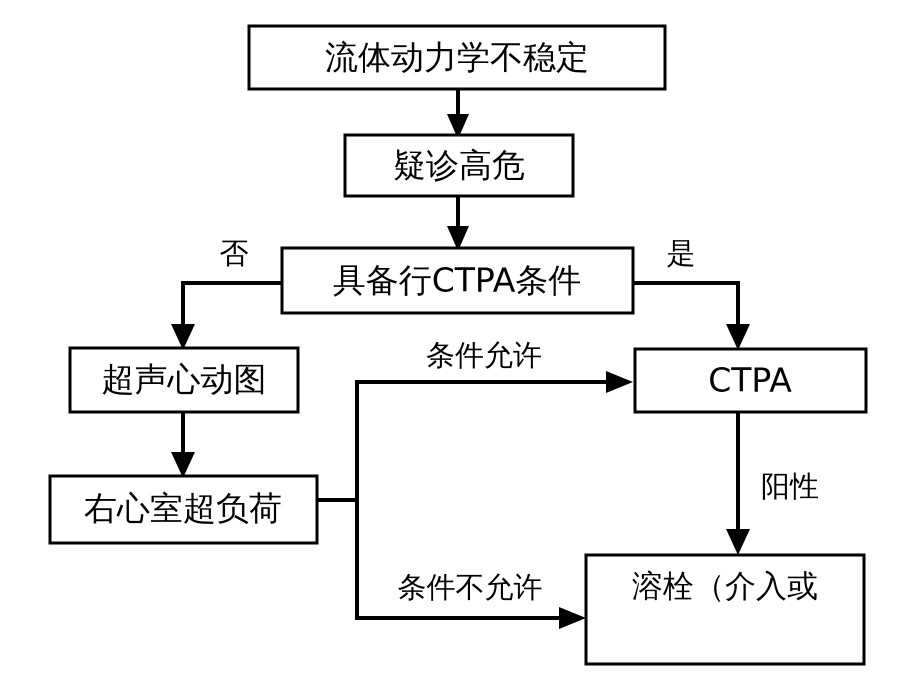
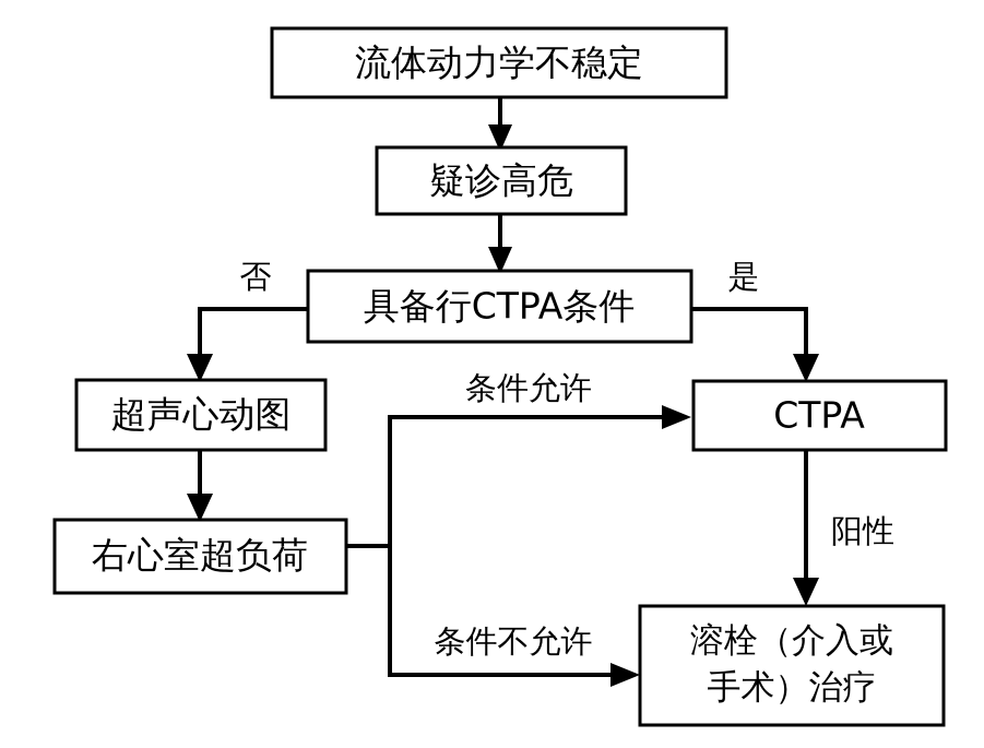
  流体动力学不稳定
  疑诊高危
  具备行CTPA条件
  超声心动图
  右心室超负荷
  CTPA
  溶栓（介入或
+ 手术）治疗
  否
  是
  条件允许
  条件不允许
  阳性
